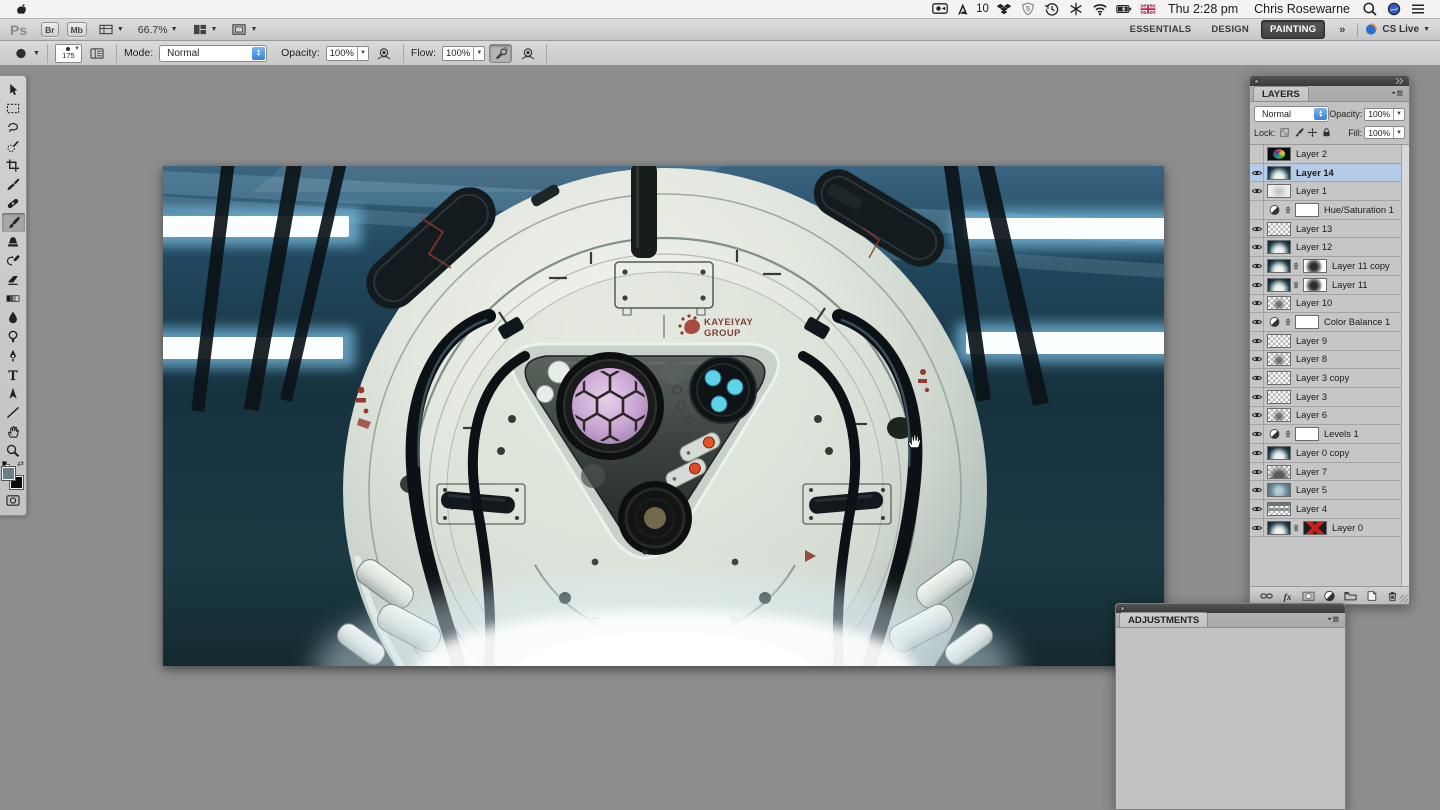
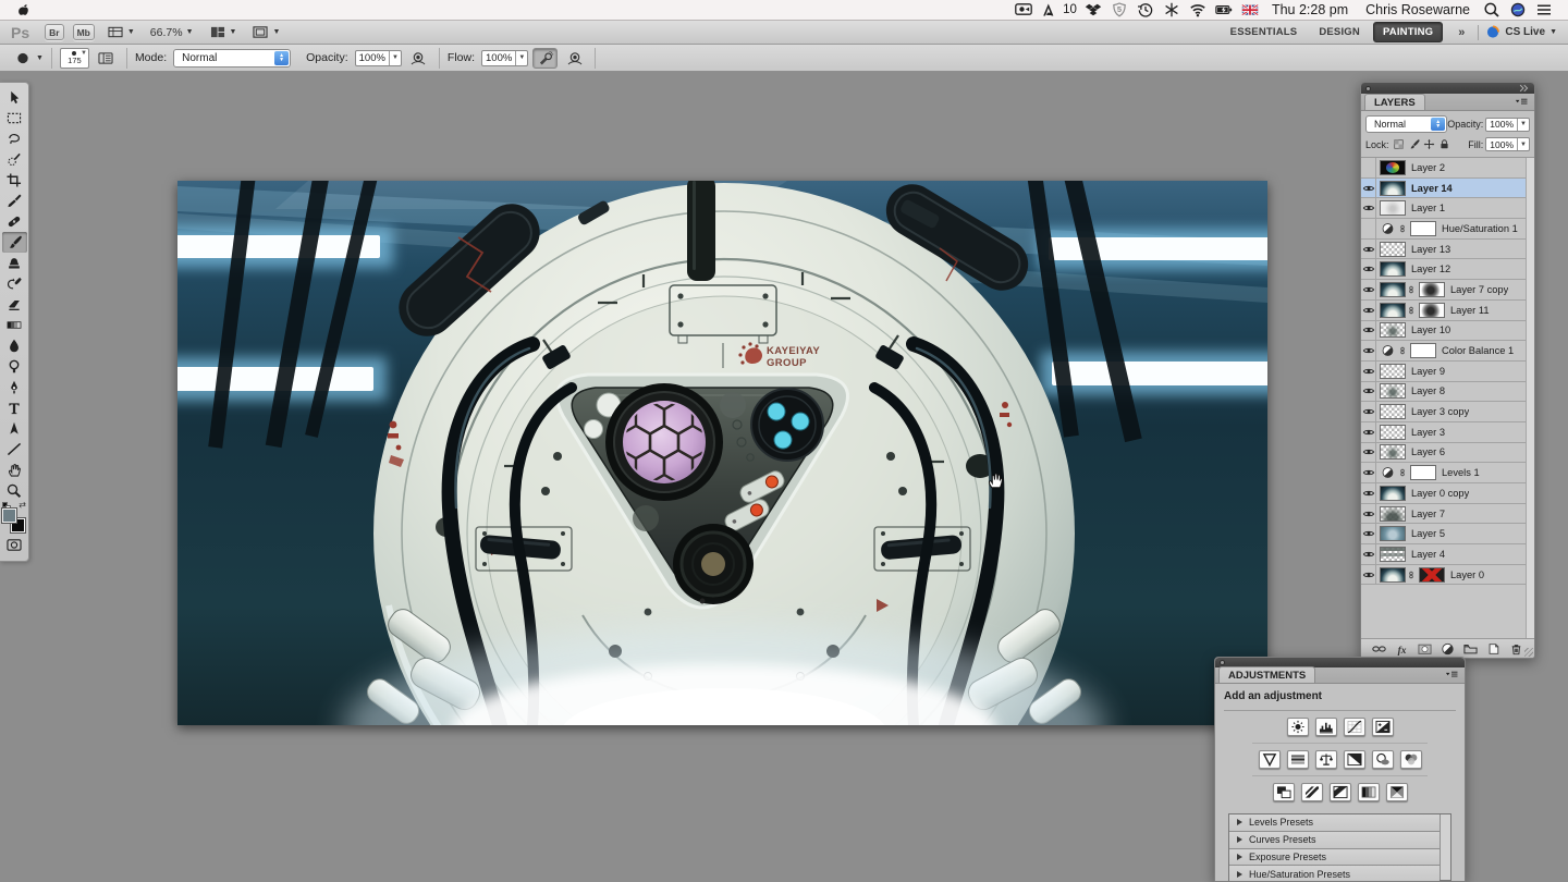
  10
  5
  Thu 2:28 pm
  Chris Rosewarne
  Ps
  Br
  Mb
  66.7%
  ESSENTIALS
  DESIGN
  PAINTING
  »
  CS Live
  175
  Mode:
  Normal
  Opacity:
  100%
  Flow:
  100%
  ⇄
  KAYEIYAY
  GROUP
  LAYERS
  Normal
  Opacity:
  100%
  Lock:
  Fill:
  100%
  Layer 2
  Layer 14
  Layer 1
  Hue/Saturation 1
  Layer 13
  Layer 12
- Layer 11 copy
+ Layer 7 copy
  Layer 11
  Layer 10
  Color Balance 1
  Layer 9
  Layer 8
  Layer 3 copy
  Layer 3
  Layer 6
  Levels 1
  Layer 0 copy
  Layer 7
  Layer 5
  Layer 4
  Layer 0
  fx
  ADJUSTMENTS
+ Add an adjustment
+ Levels Presets
+ Curves Presets
+ Exposure Presets
+ Hue/Saturation Presets
